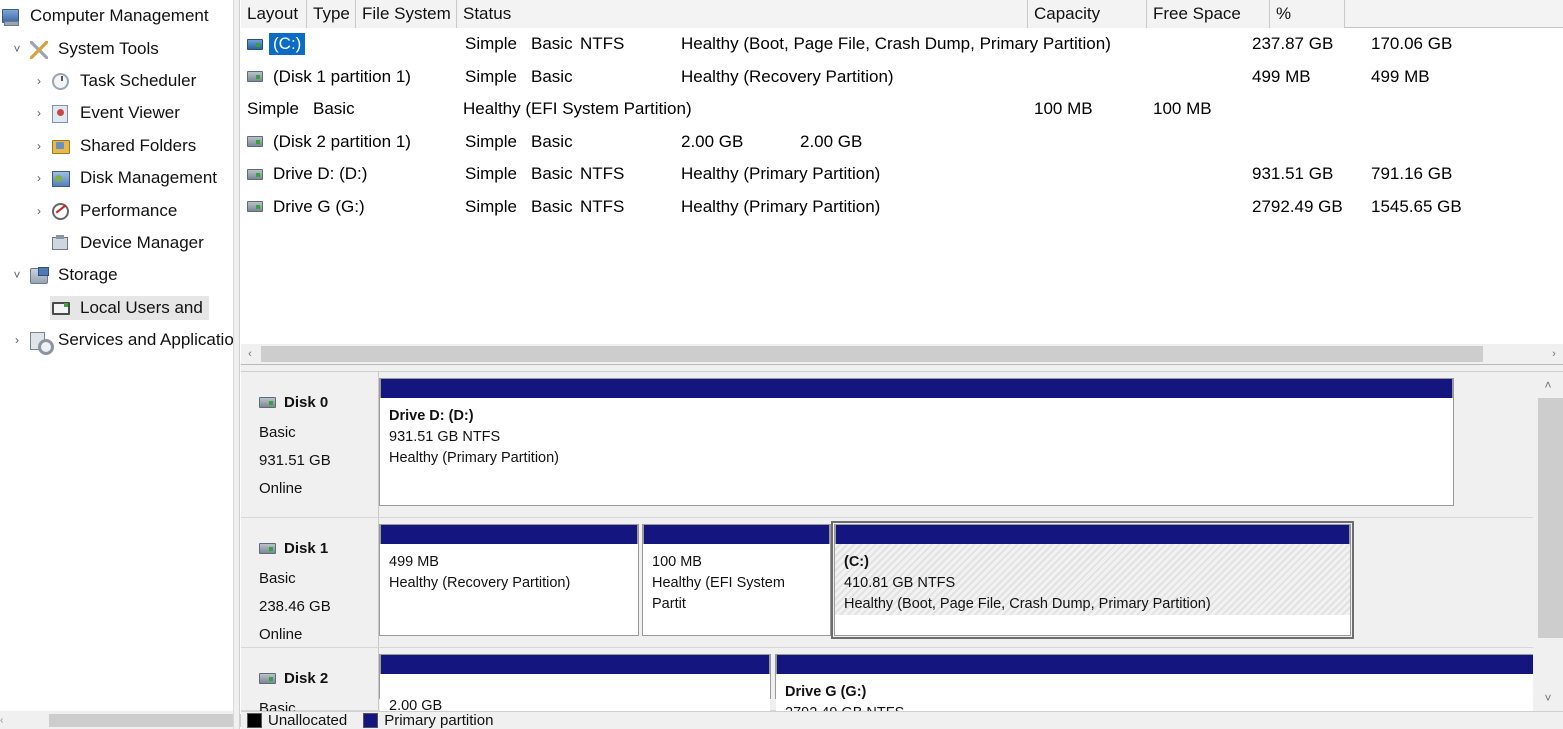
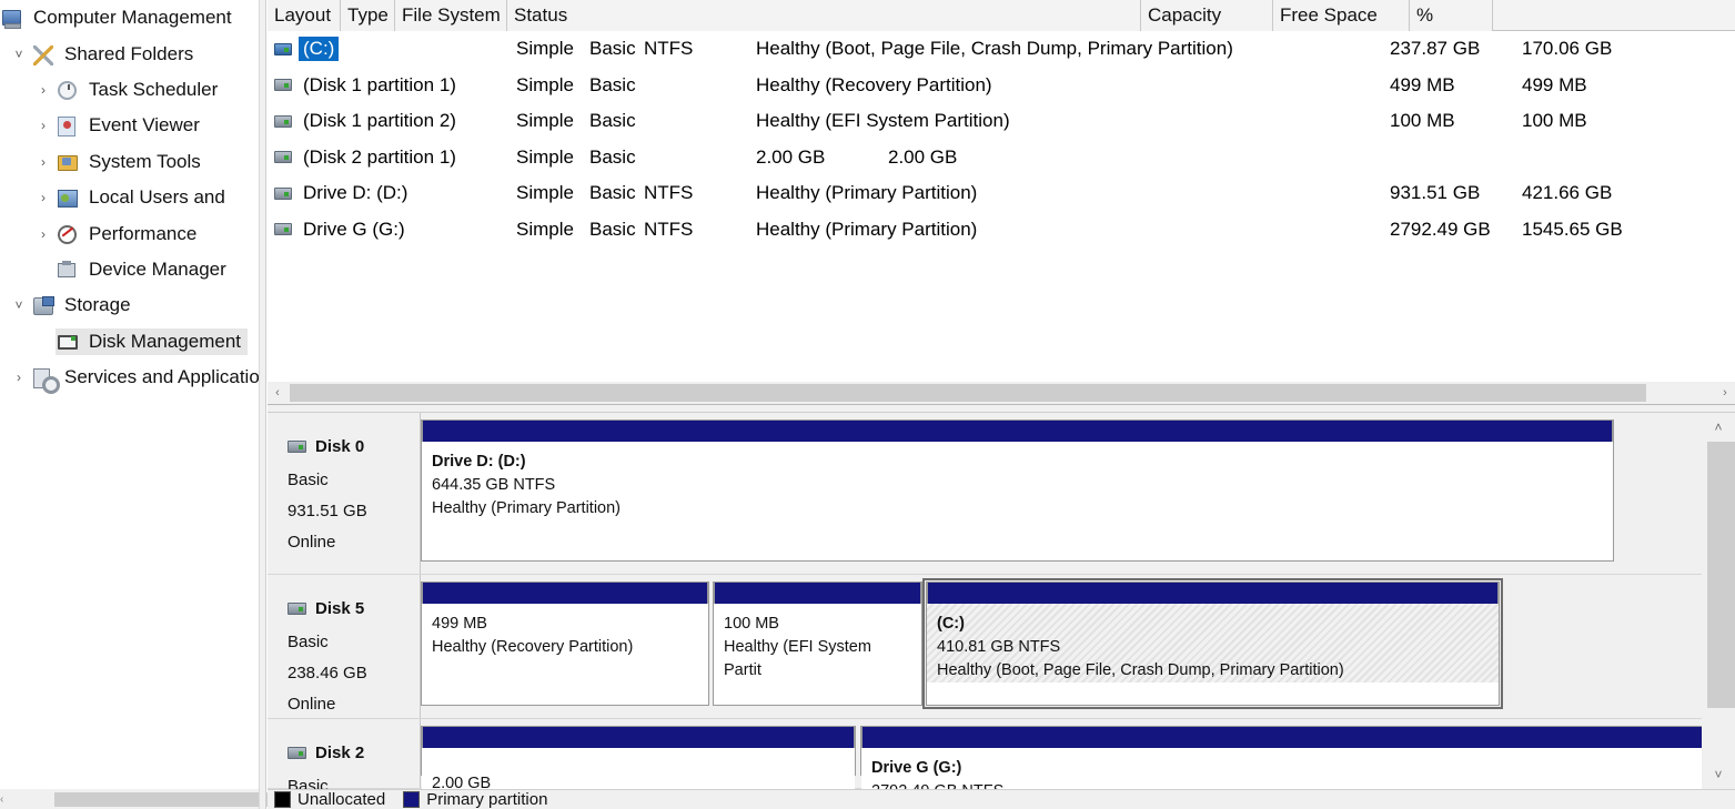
  Computer Management
  ˅
- System Tools
+ Shared Folders
  ›
  Task Scheduler
  ›
  Event Viewer
  ›
- Shared Folders
+ System Tools
  ›
- Disk Management
+ Local Users and
  ›
  Performance
  Device Manager
  ˅
  Storage
- Local Users and
+ Disk Management
  ›
  Services and Applicatio
  ‹
  Layout
  Type
  File System
  Status
  Capacity
  Free Space
  %
  (C:)
  Simple
  Basic
  NTFS
  Healthy (Boot, Page File, Crash Dump, Primary Partition)
  237.87 GB
  170.06 GB
  (Disk 1 partition 1)
  Simple
  Basic
  Healthy (Recovery Partition)
  499 MB
  499 MB
+ (Disk 1 partition 2)
  Simple
  Basic
  Healthy (EFI System Partition)
  100 MB
  100 MB
  (Disk 2 partition 1)
  Simple
  Basic
  2.00 GB
  2.00 GB
  Drive D: (D:)
  Simple
  Basic
  NTFS
  Healthy (Primary Partition)
  931.51 GB
- 791.16 GB
+ 421.66 GB
  Drive G (G:)
  Simple
  Basic
  NTFS
  Healthy (Primary Partition)
  2792.49 GB
  1545.65 GB
  ‹
  ›
  Disk 0
  Basic
  931.51 GB
  Online
  Drive D: (D:)
- 931.51 GB NTFS
+ 644.35 GB NTFS
  Healthy (Primary Partition)
- Disk 1
+ Disk 5
  Basic
  238.46 GB
  Online
  499 MB
  Healthy (Recovery Partition)
  100 MB
  Healthy (EFI System Partit
  (C:)
  410.81 GB NTFS
  Healthy (Boot, Page File, Crash Dump, Primary Partition)
  Disk 2
  Basic
  2.00 GB
  Drive G (G:)
  ˄
  ˅
  Unallocated
  Primary partition
